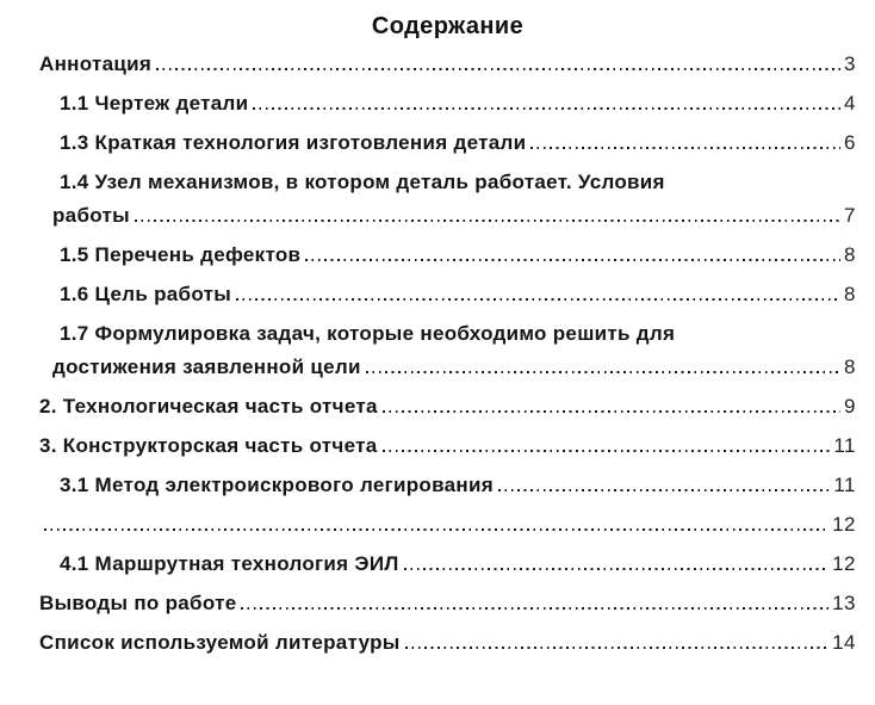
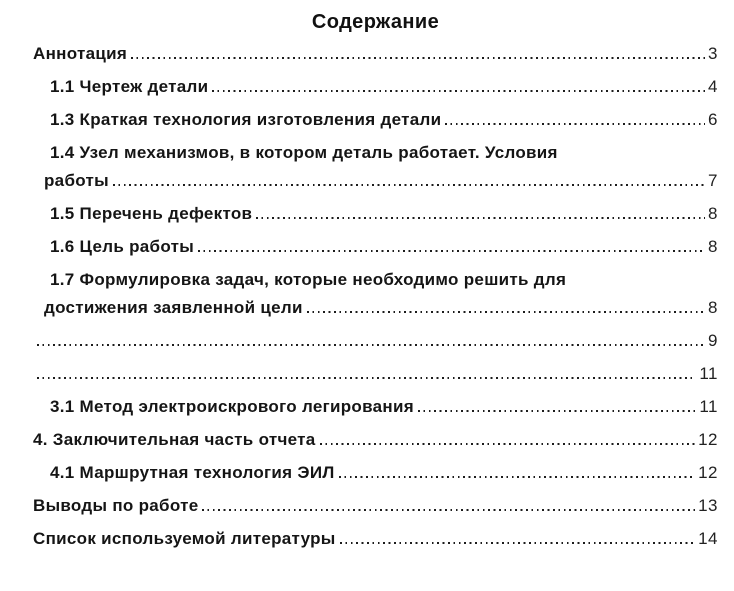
  Содержание
  Аннотация
  3
  1.1 Чертеж детали
  4
  1.3 Краткая технология изготовления детали
  6
  1.4 Узел механизмов, в котором деталь работает. Условия
  работы
  7
  1.5 Перечень дефектов
  8
  1.6 Цель работы
  8
  1.7 Формулировка задач, которые необходимо решить для
  достижения заявленной цели
  8
- 2. Технологическая часть отчета
  9
- 3. Конструкторская часть отчета
  11
  3.1 Метод электроискрового легирования
  11
+ 4. Заключительная часть отчета
  12
  4.1 Маршрутная технология ЭИЛ
  12
  Выводы по работе
  13
  Список используемой литературы
  14
